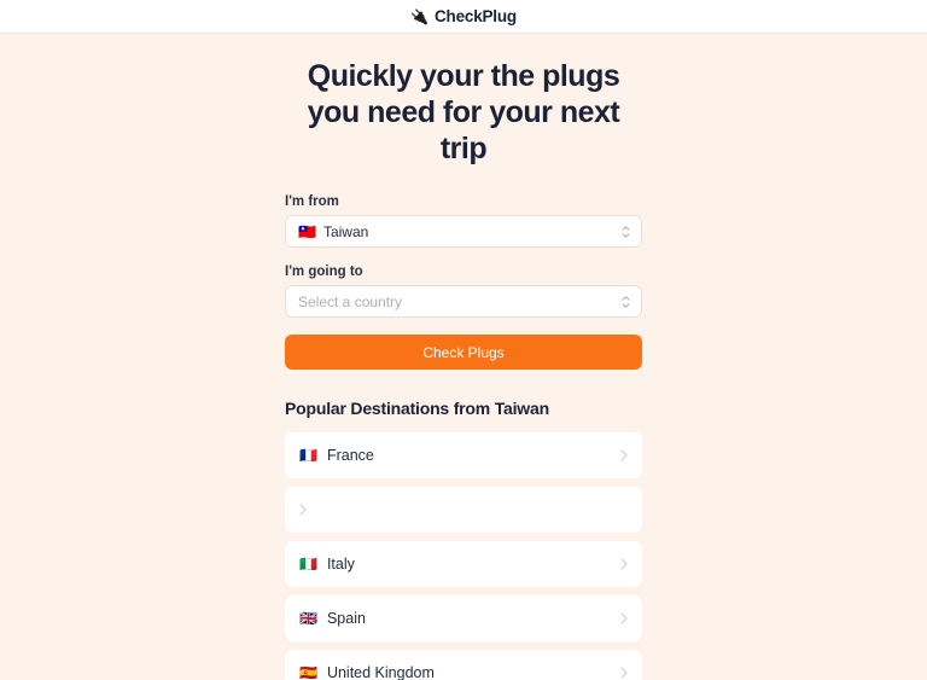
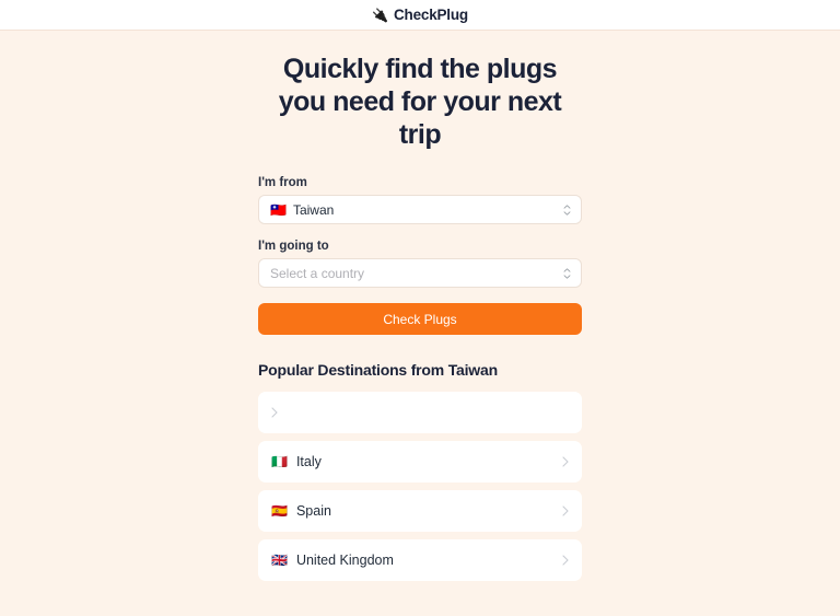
  🔌
  CheckPlug
- Quickly your the plugs you need for your next trip
+ Quickly find the plugs you need for your next trip
  I'm from
  🇹🇼
  Taiwan
  I'm going to
  Select a country
  Check Plugs
  Popular Destinations from Taiwan
- 🇫🇷
- France
  🇮🇹
  Italy
- 🇬🇧
+ 🇪🇸
  Spain
- 🇪🇸
+ 🇬🇧
  United Kingdom
